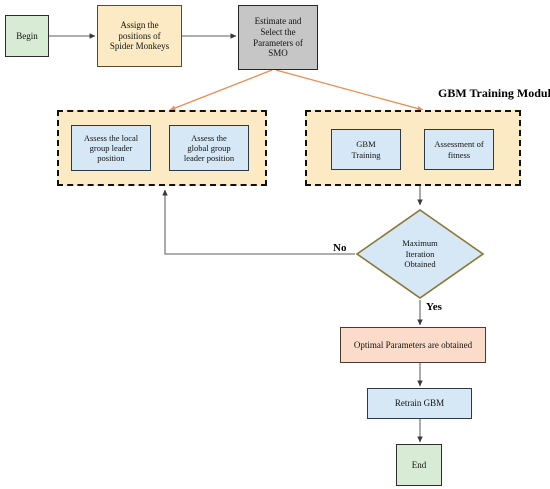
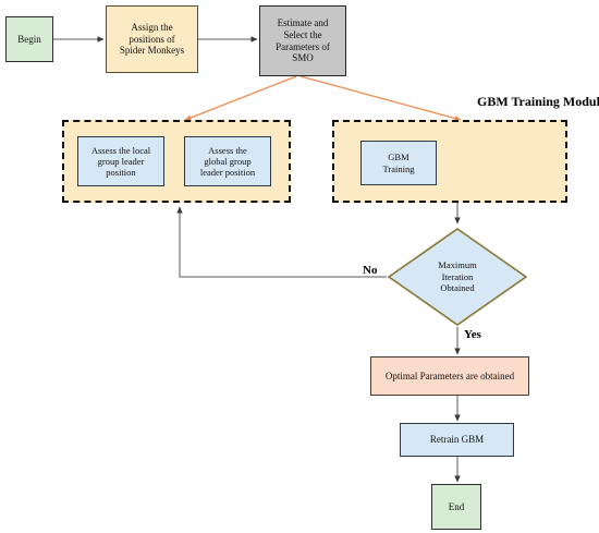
  GBM Training Modul
  Begin
  Assign the
  positions of
  Spider Monkeys
  Estimate and
  Select the
  Parameters of
  SMO
  Assess the local
  group leader
  position
  Assess the
  global group
  leader position
  GBM
  Training
- Assessment of
- fitness
  Maximum
  Iteration
  Obtained
  No
  Yes
  Optimal Parameters are obtained
  Retrain GBM
  End
